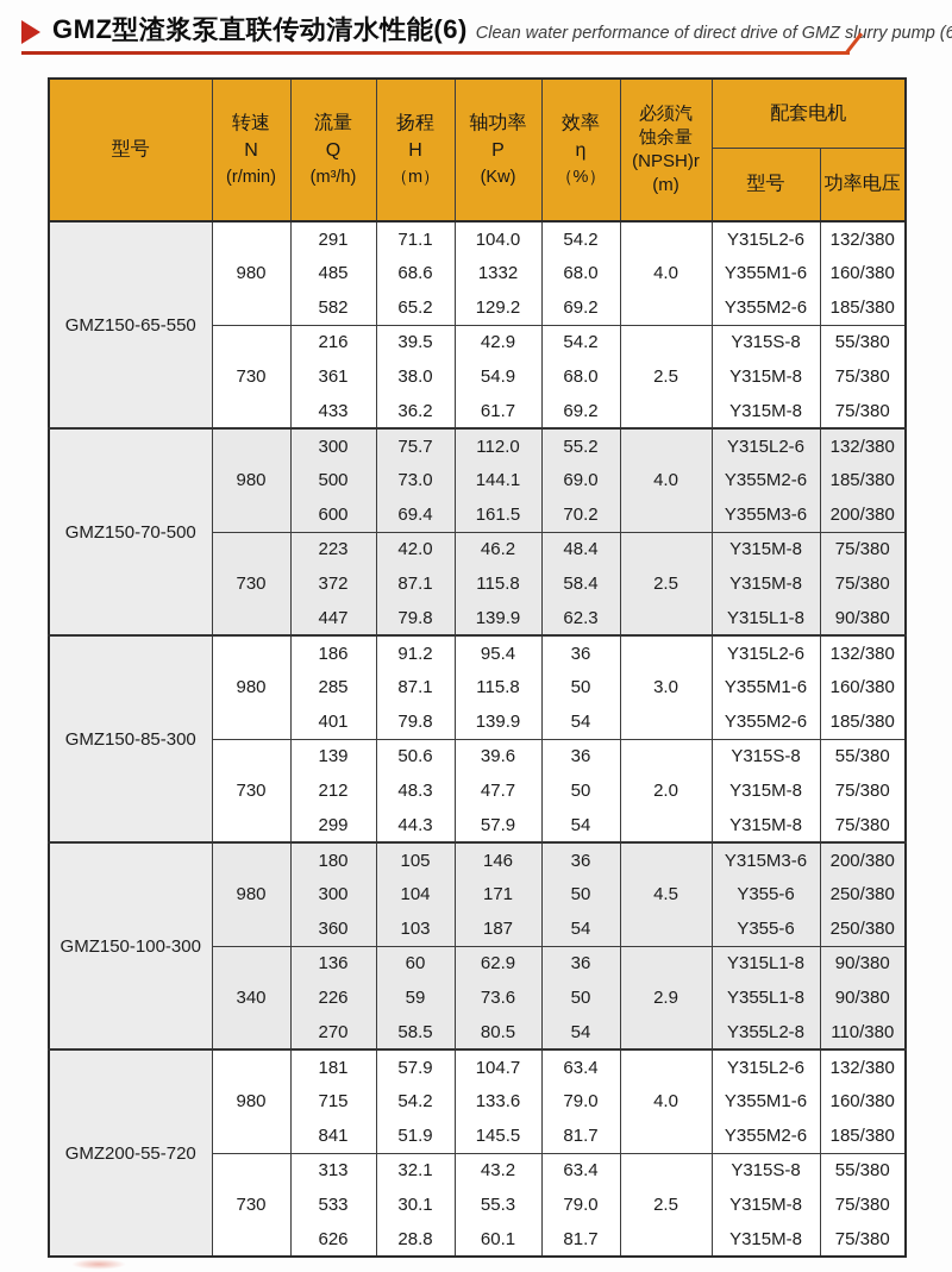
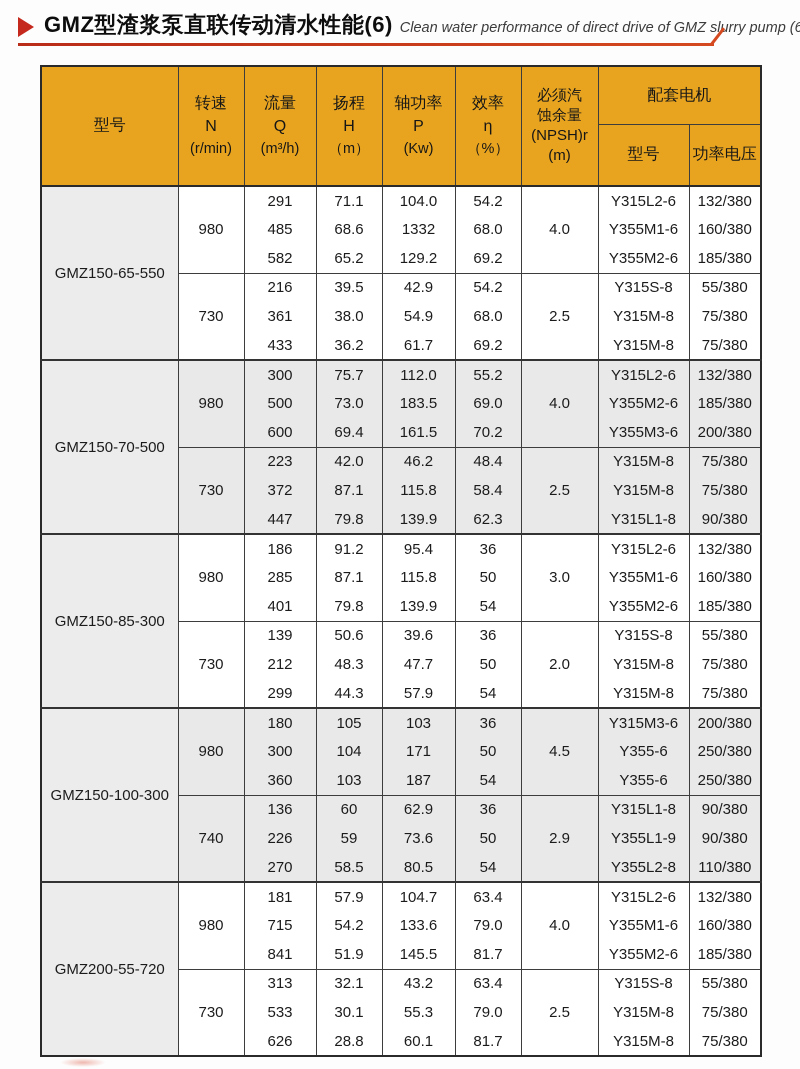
  GMZ型渣浆泵直联传动清水性能(6) Clean water performance of direct drive of GMZ slrry pump (6
  型号	转速 N (r/min)	流量 Q (m³/h)	扬程 H （m）	轴功率 P (Kw)	效率 η （%）	必须汽 蚀余量 (NPSH)r (m)	配套电机
  型号	功率电压
  GMZ150-65-550	980	291	71.1	104.0	54.2	4.0	Y315L2-6	132/380
  485	68.6	1332	68.0	Y355M1-6	160/380
  582	65.2	129.2	69.2	Y355M2-6	185/380
  730	216	39.5	42.9	54.2	2.5	Y315S-8	55/380
  361	38.0	54.9	68.0	Y315M-8	75/380
  433	36.2	61.7	69.2	Y315M-8	75/380
  GMZ150-70-500	980	300	75.7	112.0	55.2	4.0	Y315L2-6	132/380
- 500	73.0	144.1	69.0	Y355M2-6	185/380
+ 500	73.0	183.5	69.0	Y355M2-6	185/380
  600	69.4	161.5	70.2	Y355M3-6	200/380
  730	223	42.0	46.2	48.4	2.5	Y315M-8	75/380
  372	87.1	115.8	58.4	Y315M-8	75/380
  447	79.8	139.9	62.3	Y315L1-8	90/380
  GMZ150-85-300	980	186	91.2	95.4	36	3.0	Y315L2-6	132/380
  285	87.1	115.8	50	Y355M1-6	160/380
  401	79.8	139.9	54	Y355M2-6	185/380
  730	139	50.6	39.6	36	2.0	Y315S-8	55/380
  212	48.3	47.7	50	Y315M-8	75/380
  299	44.3	57.9	54	Y315M-8	75/380
- GMZ150-100-300	980	180	105	146	36	4.5	Y315M3-6	200/380
+ GMZ150-100-300	980	180	105	103	36	4.5	Y315M3-6	200/380
  300	104	171	50	Y355-6	250/380
  360	103	187	54	Y355-6	250/380
- 340	136	60	62.9	36	2.9	Y315L1-8	90/380
+ 740	136	60	62.9	36	2.9	Y315L1-8	90/380
- 226	59	73.6	50	Y355L1-8	90/380
+ 226	59	73.6	50	Y355L1-9	90/380
  270	58.5	80.5	54	Y355L2-8	110/380
  GMZ200-55-720	980	181	57.9	104.7	63.4	4.0	Y315L2-6	132/380
  715	54.2	133.6	79.0	Y355M1-6	160/380
  841	51.9	145.5	81.7	Y355M2-6	185/380
  730	313	32.1	43.2	63.4	2.5	Y315S-8	55/380
  533	30.1	55.3	79.0	Y315M-8	75/380
  626	28.8	60.1	81.7	Y315M-8	75/380
